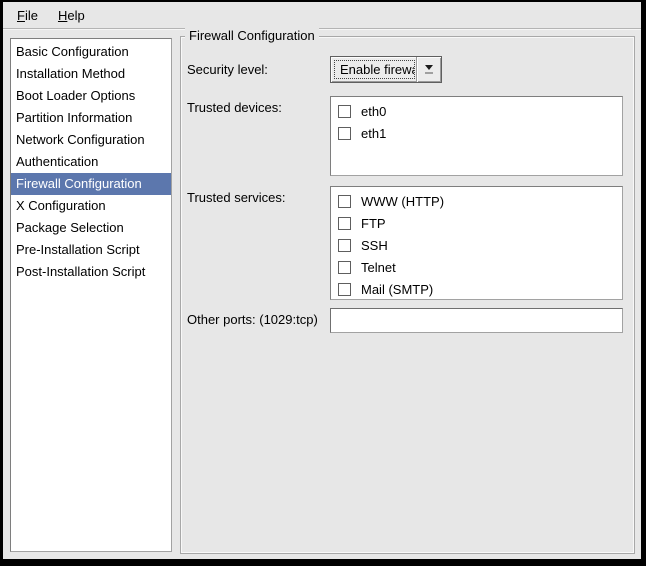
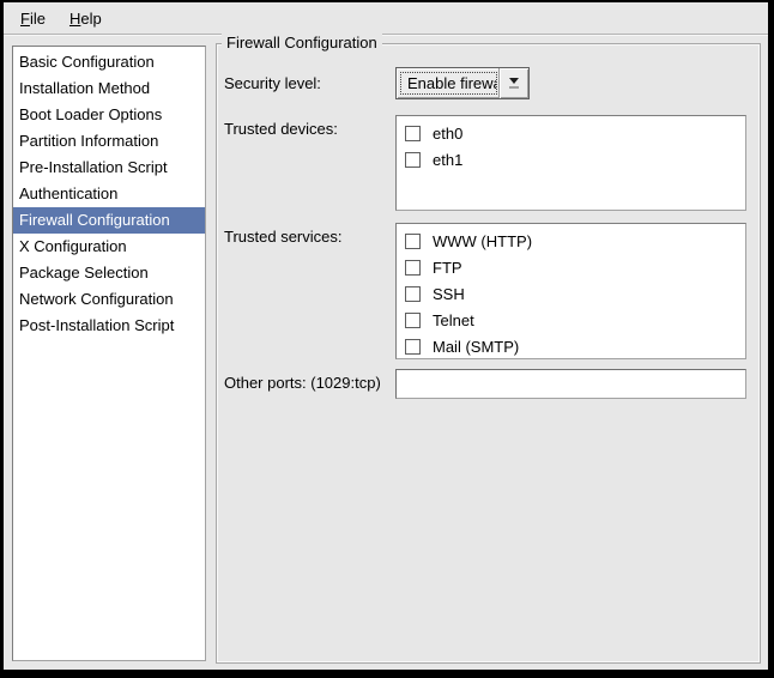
  File
  Help
  Basic Configuration
  Installation Method
  Boot Loader Options
  Partition Information
- Network Configuration
+ Pre-Installation Script
  Authentication
  Firewall Configuration
  X Configuration
  Package Selection
- Pre-Installation Script
+ Network Configuration
  Post-Installation Script
  Firewall Configuration
  Security level:
  Enable firew
  Trusted devices:
  eth0
  eth1
  Trusted services:
  WWW (HTTP)
  FTP
  SSH
  Telnet
  Mail (SMTP)
  Other ports: (1029:tcp)
